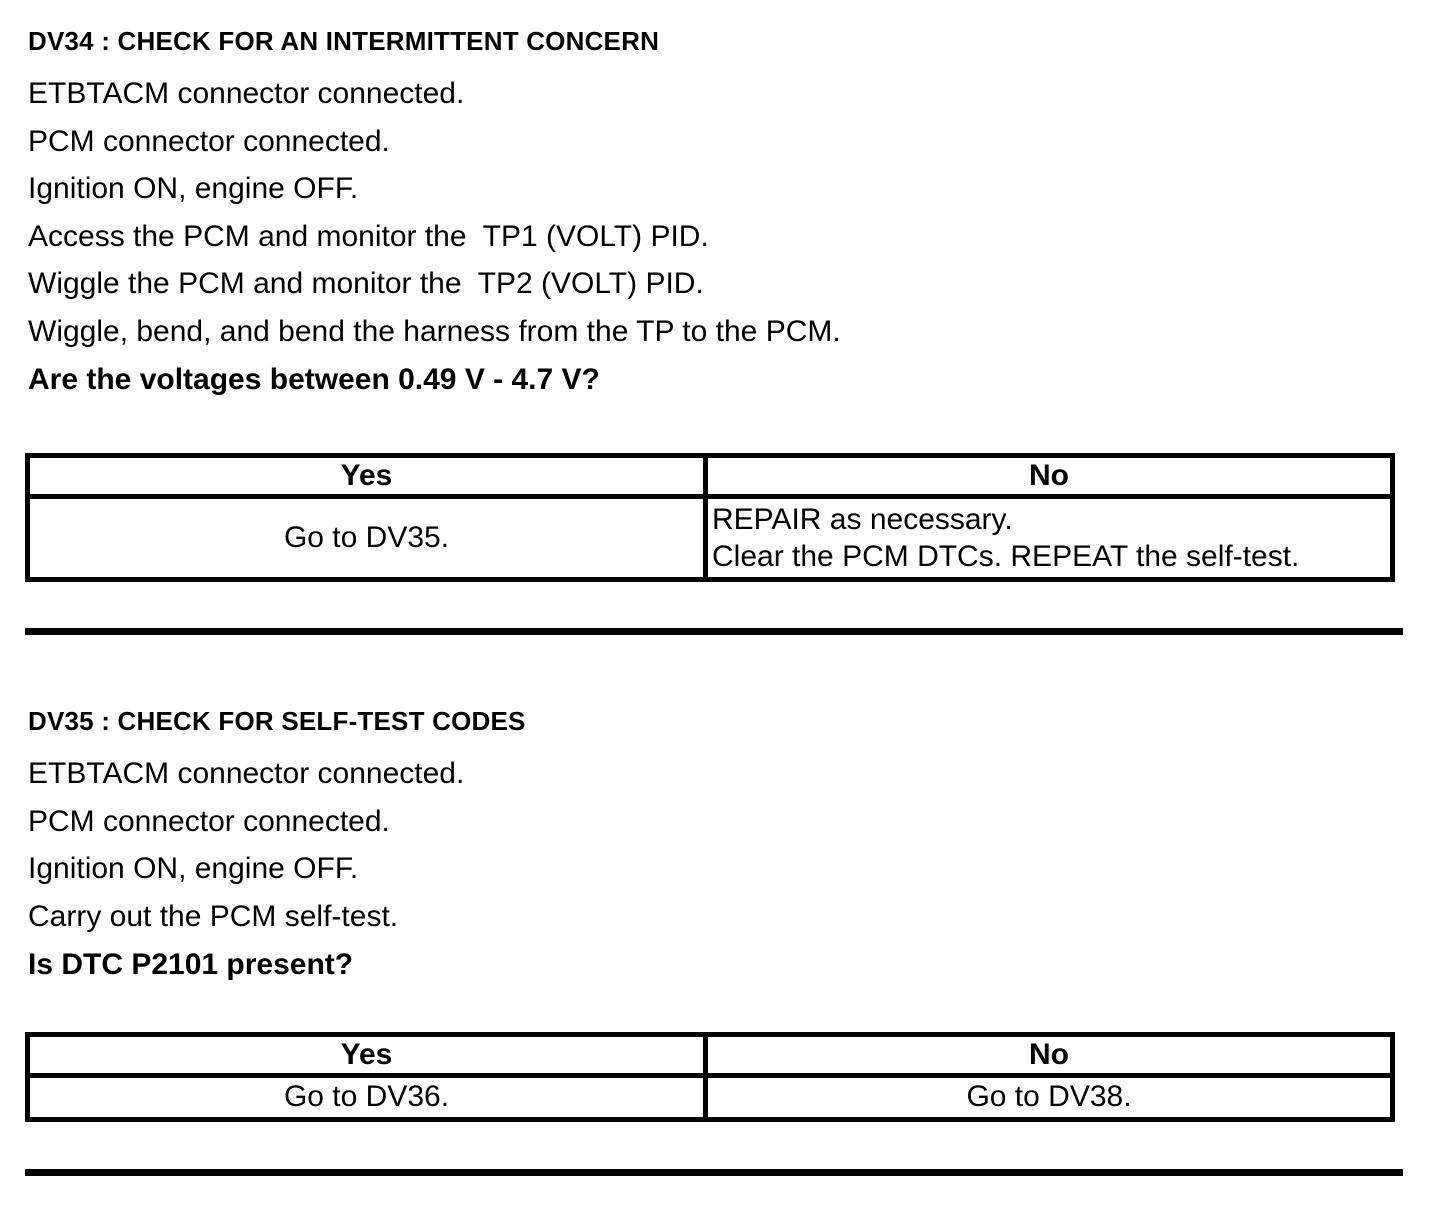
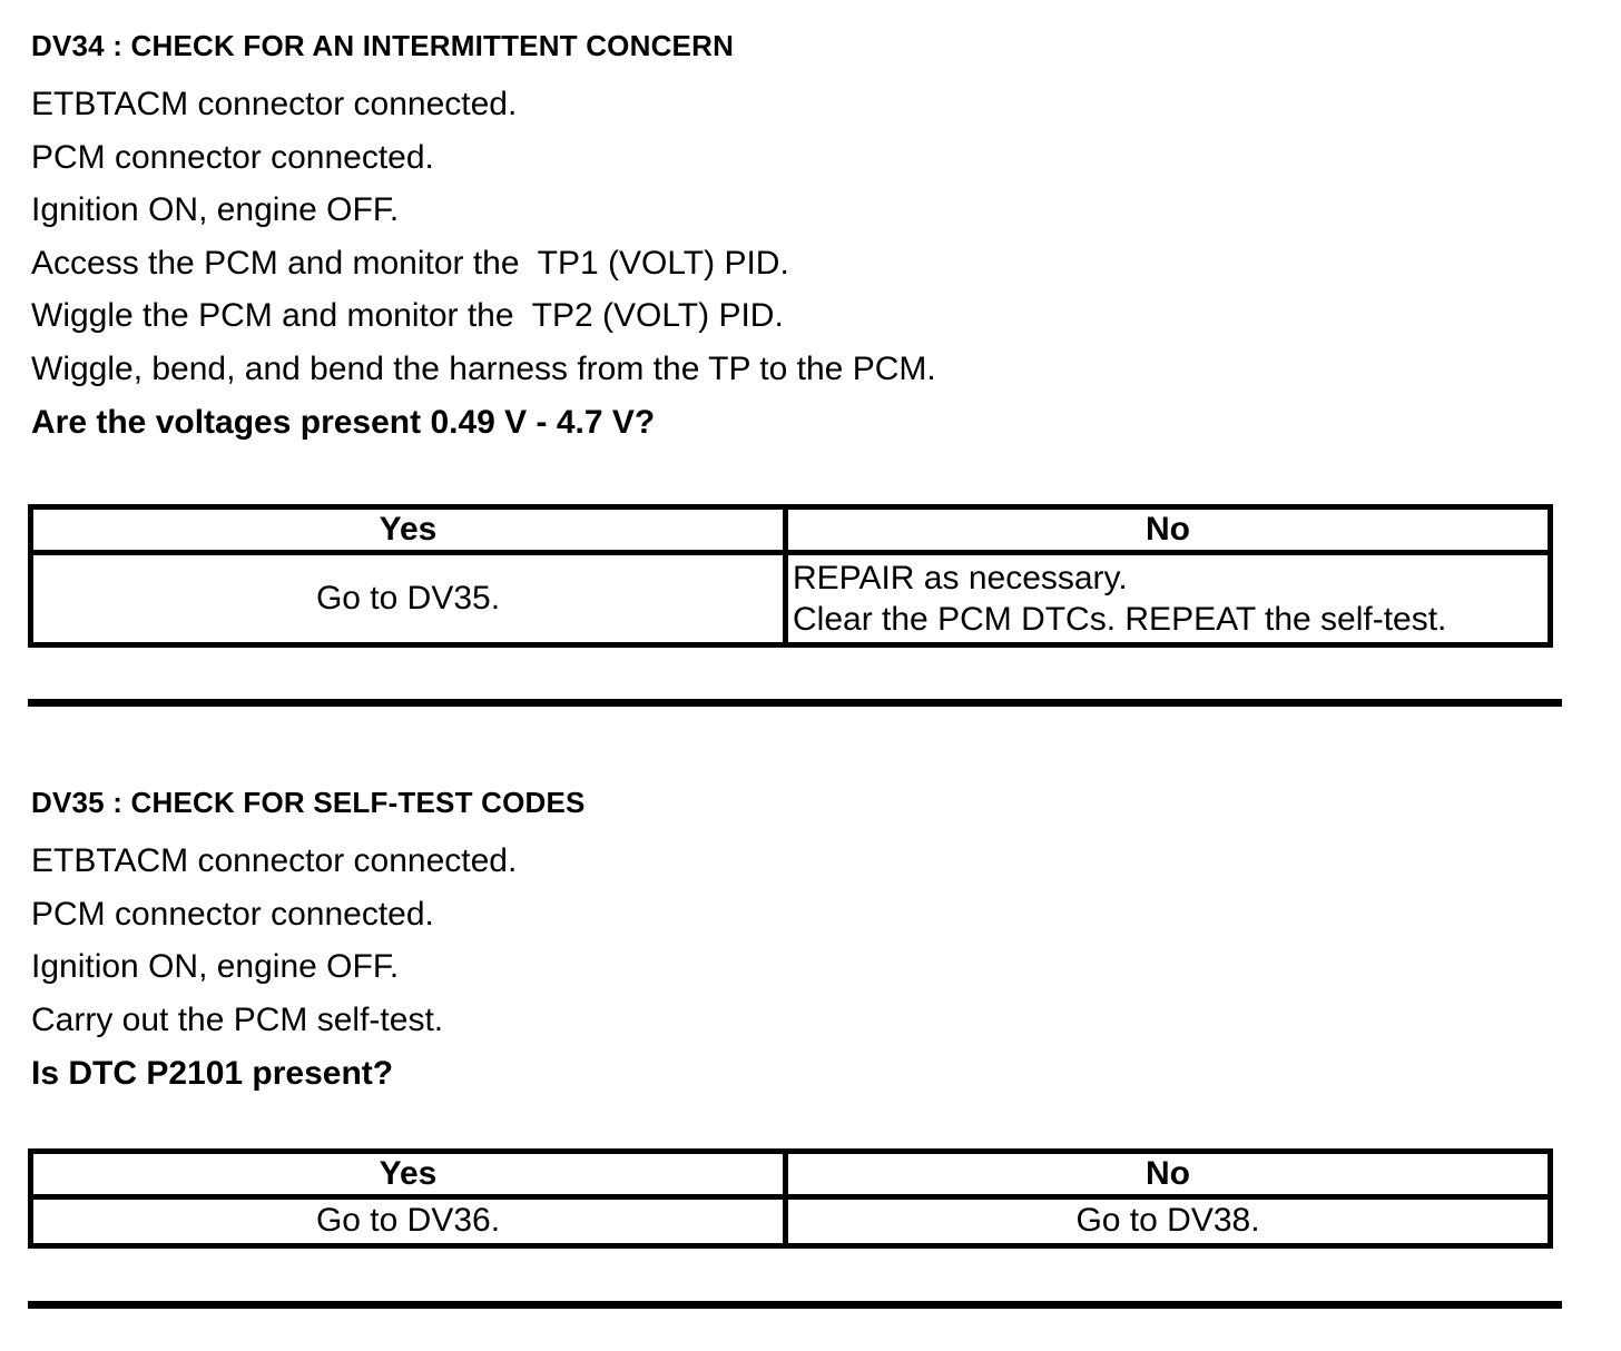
  DV34 : CHECK FOR AN INTERMITTENT CONCERN
  ETBTACM connector connected.
  PCM connector connected.
  Ignition ON, engine OFF.
  Access the PCM and monitor the TP1 (VOLT) PID.
  Wiggle the PCM and monitor the TP2 (VOLT) PID.
  Wiggle, bend, and bend the harness from the TP to the PCM.
- Are the voltages between 0.49 V - 4.7 V?
+ Are the voltages present 0.49 V - 4.7 V?
  Yes	No
  Go to DV35.	REPAIR as necessary. Clear the PCM DTCs. REPEAT the self-test.
  DV35 : CHECK FOR SELF-TEST CODES
  ETBTACM connector connected.
  PCM connector connected.
  Ignition ON, engine OFF.
  Carry out the PCM self-test.
  Is DTC P2101 present?
  Yes	No
  Go to DV36.	Go to DV38.
